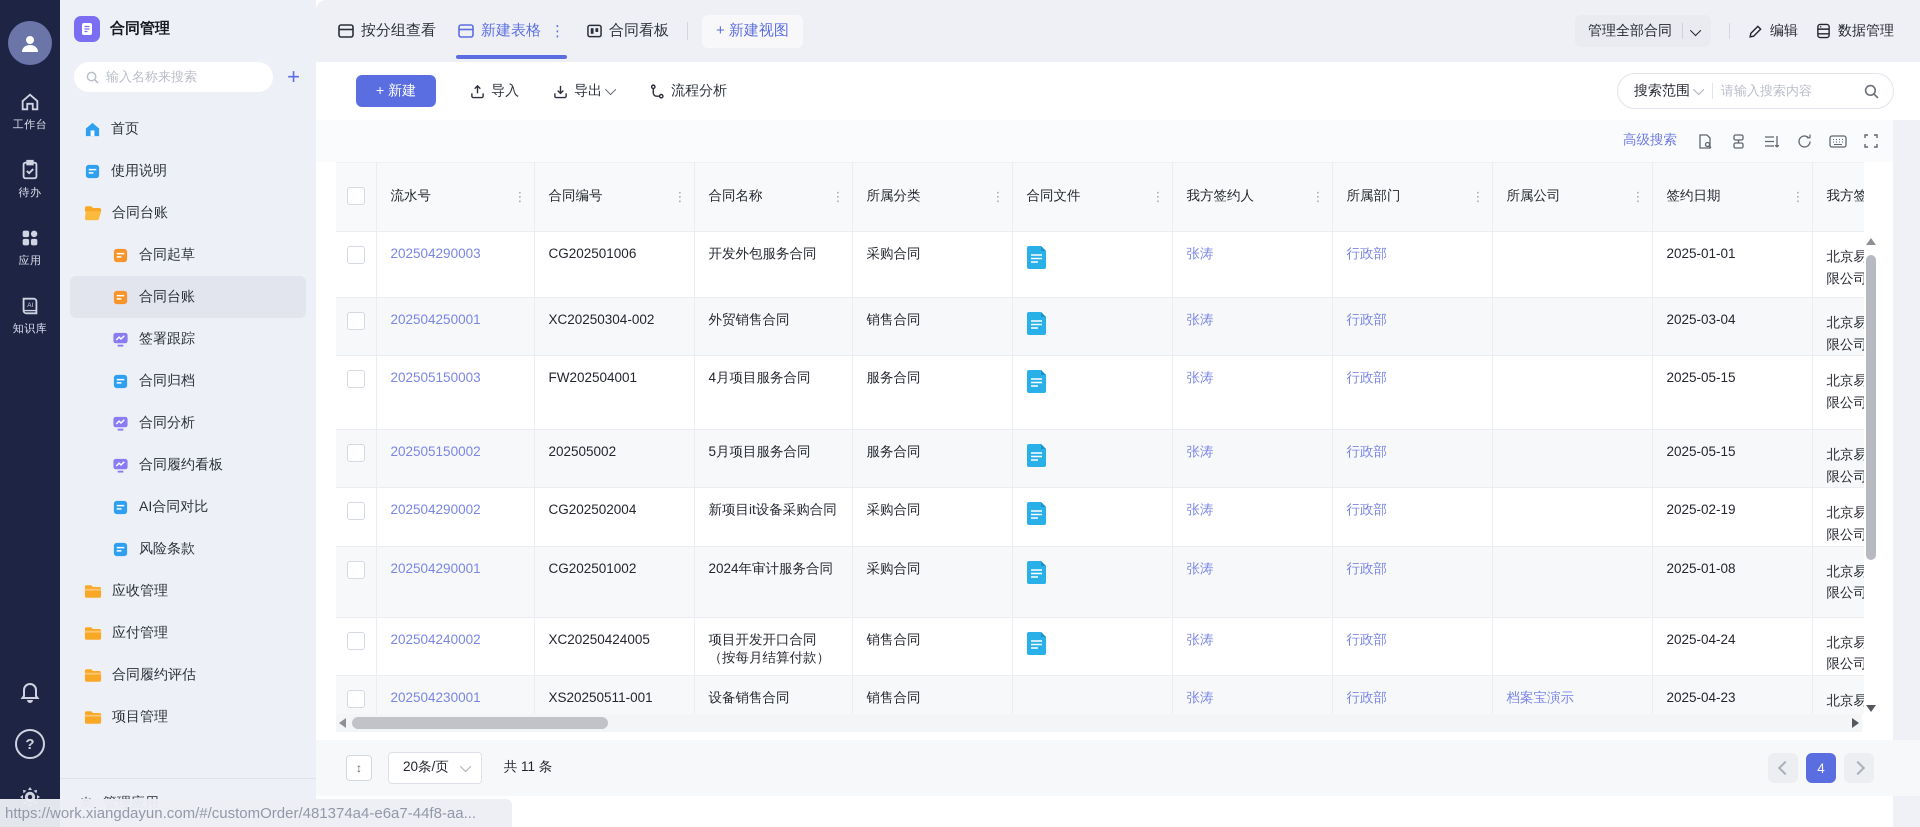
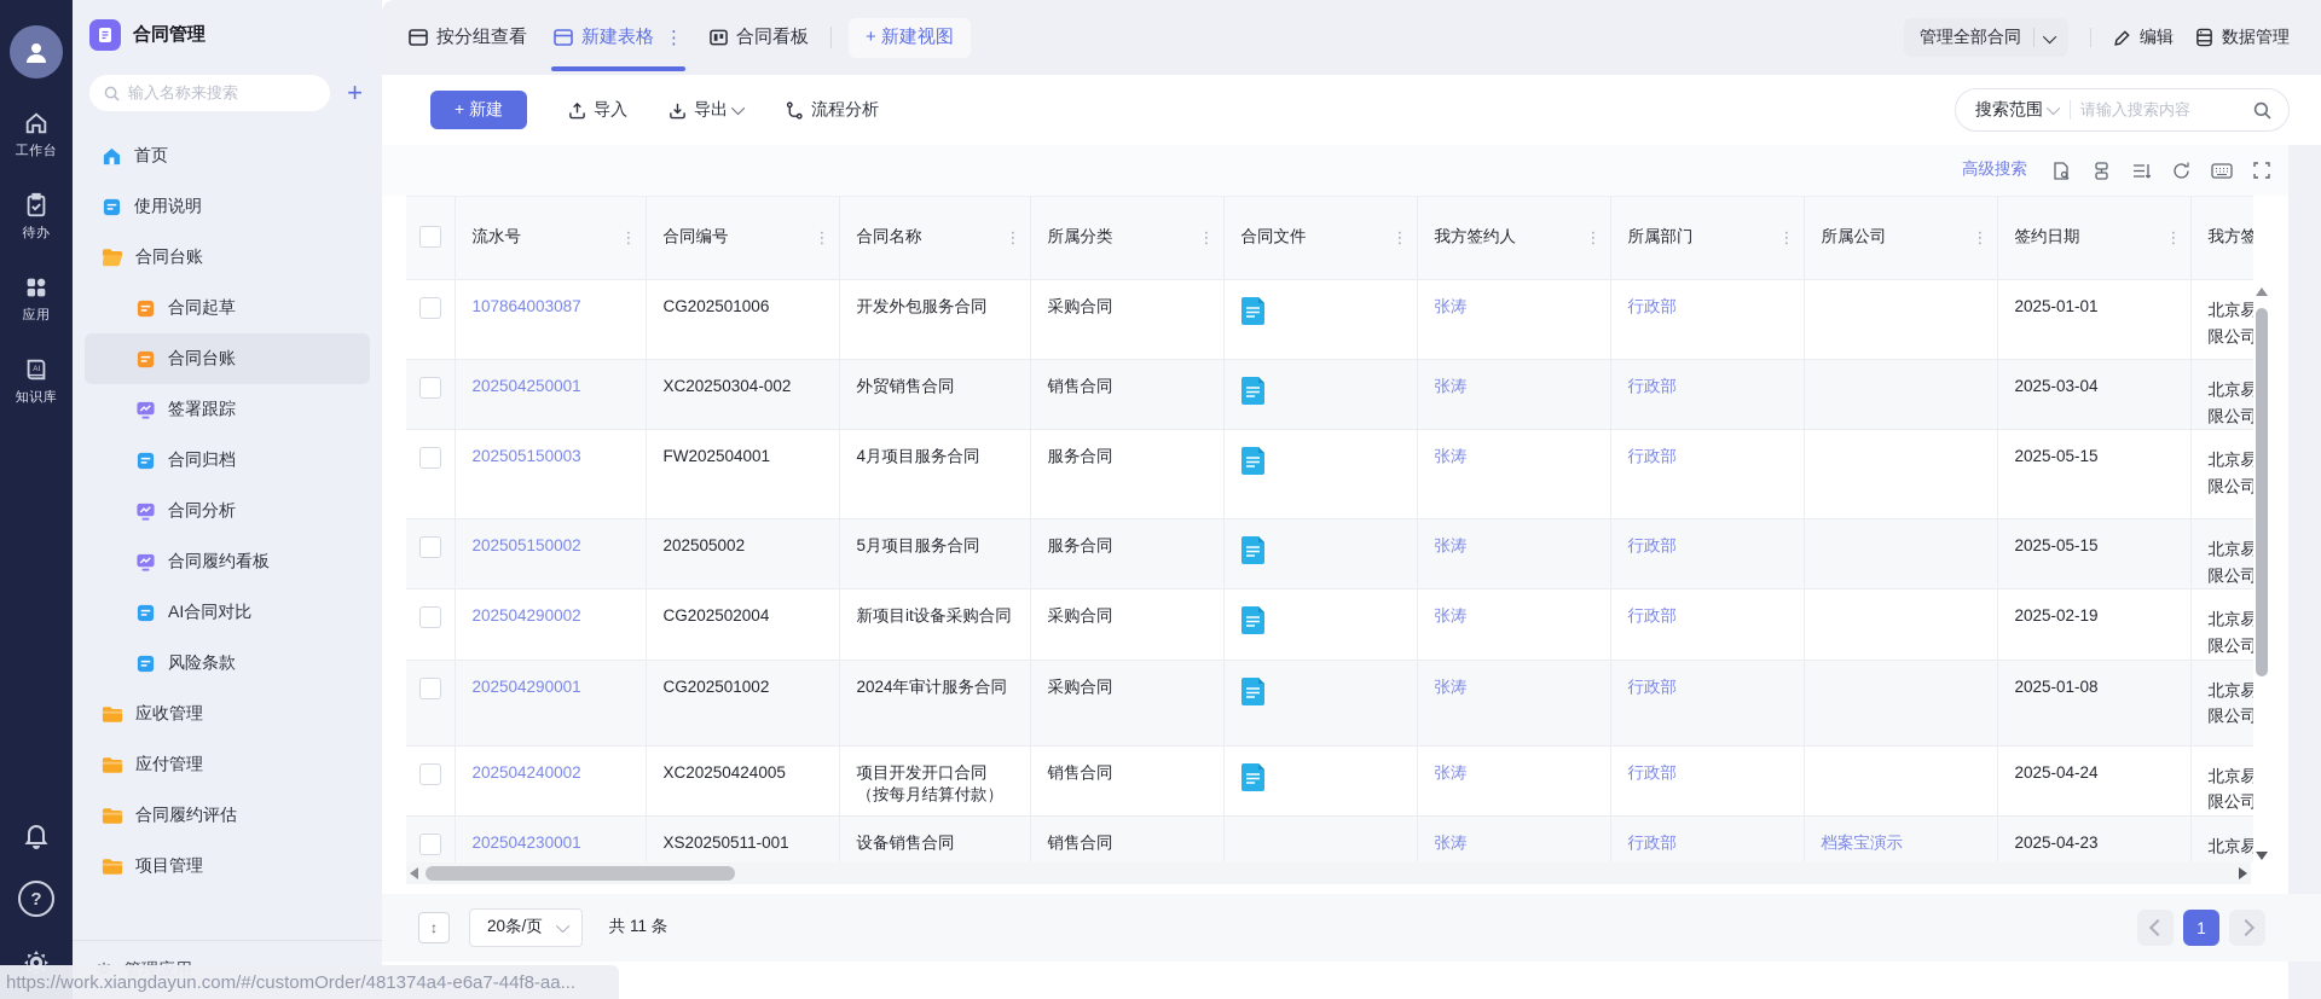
  工作台
  待办
  应用
  知识库
  ?
  合同管理
  输入名称来搜索
  +
  首页
  使用说明
  合同台账
  合同起草
  合同台账
  签署跟踪
  合同归档
  合同分析
  合同履约看板
  AI合同对比
  风险条款
  应收管理
  应付管理
  合同履约评估
  项目管理
  按分组查看
  新建表格
  ⋮
  合同看板
  + 新建视图
  管理全部合同
  编辑
  数据管理
  + 新建
  导入
  导出
  流程分析
  搜索范围
  请输入搜索内容
  高级搜索
  	流水号 ⋮	合同编号 ⋮	合同名称 ⋮	所属分类 ⋮	合同文件 ⋮	我方签约人 ⋮	所属部门 ⋮	所属公司 ⋮	签约日期 ⋮	我方签
- 	202504290003	CG202501006	开发外包服务合同	采购合同		张涛	行政部		2025-01-01	北京易限公司
+ 	107864003087	CG202501006	开发外包服务合同	采购合同		张涛	行政部		2025-01-01	北京易限公司
  	202504250001	XC20250304-002	外贸销售合同	销售合同		张涛	行政部		2025-03-04	北京易限公司
  	202505150003	FW202504001	4月项目服务合同	服务合同		张涛	行政部		2025-05-15	北京易限公司
  	202505150002	202505002	5月项目服务合同	服务合同		张涛	行政部		2025-05-15	北京易限公司
  	202504290002	CG202502004	新项目it设备采购合同	采购合同		张涛	行政部		2025-02-19	北京易限公司
  	202504290001	CG202501002	2024年审计服务合同	采购合同		张涛	行政部		2025-01-08	北京易限公司
  	202504240002	XC20250424005	项目开发开口合同（按每月结算付款）	销售合同		张涛	行政部		2025-04-24	北京易限公司
  	202504230001	XS20250511-001	设备销售合同	销售合同		张涛	行政部	档案宝演示	2025-04-23	北京易
  ↕
  20条/页
  共 11 条
- 4
+ 1
  https://work.xiangdayun.com/#/customOrder/481374a4-e6a7-44f8-aa...
